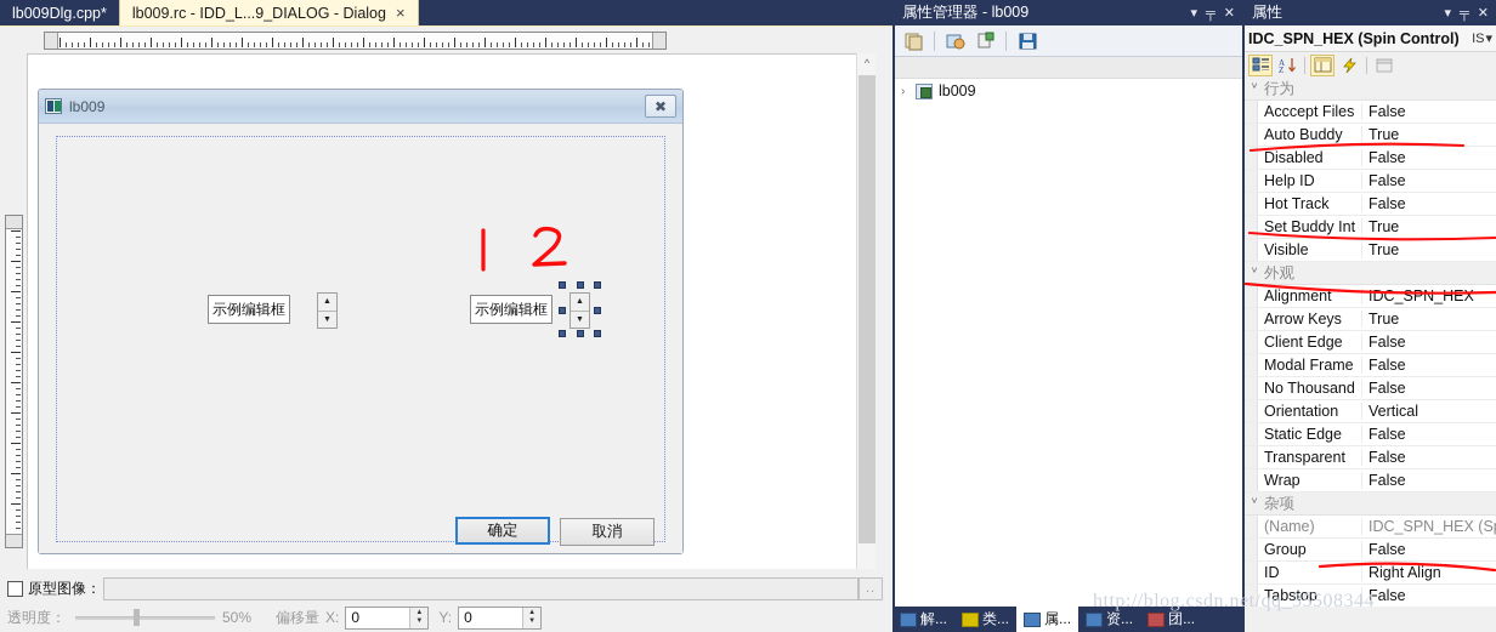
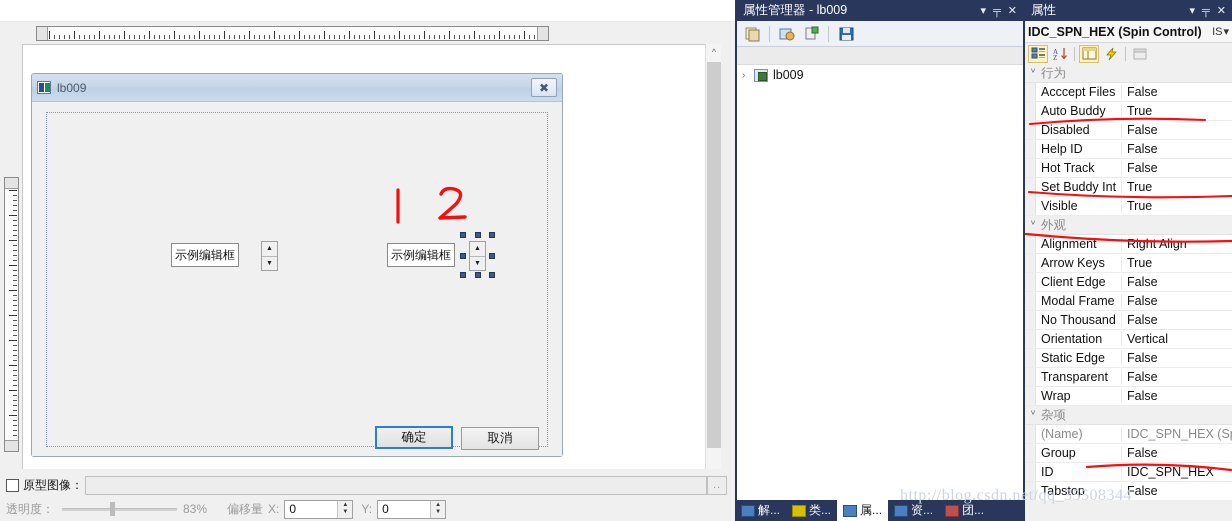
- lb009Dlg.cpp*
- lb009.rc - IDD_L...9_DIALOG - Dialog
- ×
  lb009
  ✖
  示例编辑框
  示例编辑框
  确定
  取消
  ^
  原型图像：
  ..
  透明度：
- 50%
+ 83%
  偏移量
  X:
  0
  Y:
  0
  属性管理器 - lb009
  ▾
  ╤
  ✕
  ›
  lb009
  解...
  类...
  属...
  资...
  团...
  属性
  ▾
  ╤
  ✕
  IDC_SPN_HEX (Spin Control)
  IS
  ▾
  A
  Z
  ⱽ
  行为
  Acccept Files
  False
  Auto Buddy
  True
  Disabled
  False
  Help ID
  False
  Hot Track
  False
  Set Buddy Int
  True
  Visible
  True
  ⱽ
  外观
  Alignment
- IDC_SPN_HEX
+ Right Align
  Arrow Keys
  True
  Client Edge
  False
  Modal Frame
  False
  No Thousand
  False
  Orientation
  Vertical
  Static Edge
  False
  Transparent
  False
  Wrap
  False
  ⱽ
  杂项
  (Name)
  IDC_SPN_HEX (S
  Group
  False
  ID
- Right Align
+ IDC_SPN_HEX
  Tabstop
  False
  http://blog.csdn.net/qq_35508344
